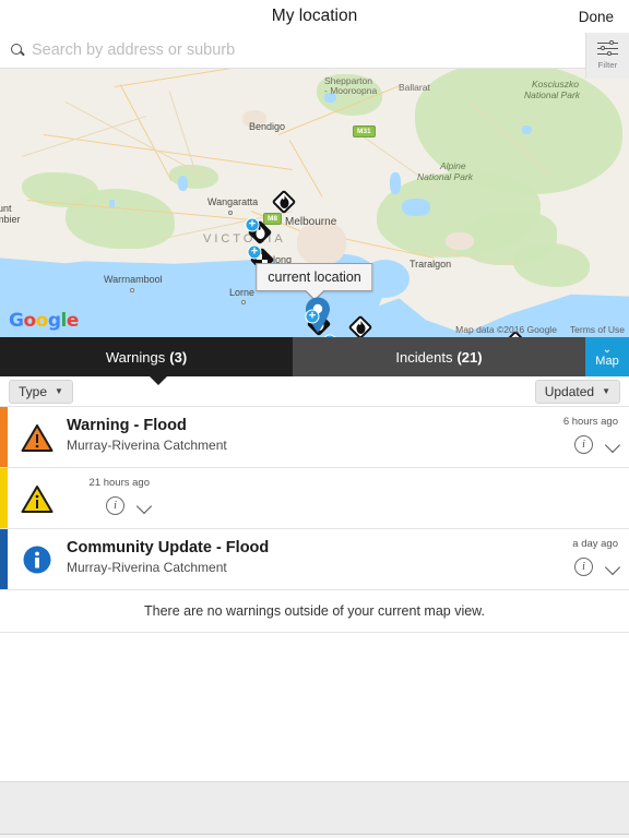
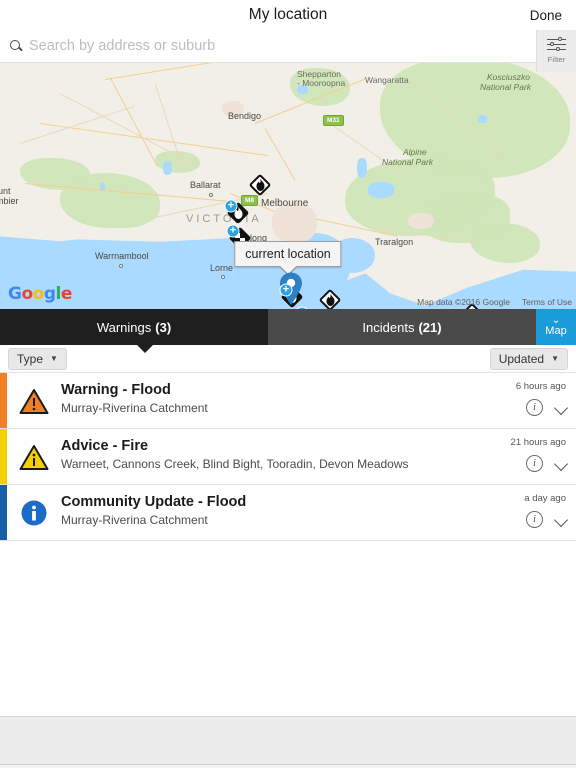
  My location
  Done
  Search by address or suburb
  Filter
  VICTOIA
  Shepparton
  - Mooroopna
- Ballarat
+ Wangaratta
  Kosciuszko
  National Park
  Alpine
  National Park
  Bendigo
- Wangaratta
+ Ballarat
  Melbourne
  Warrnambool
  Lorne
  Traralgon
  unt
  bier
  +
  +
  +
  current location
  Google
  Map data ©2016 Google
  Terms of Use
  Warnings
  (3)
  Incidents
  (21)
  ⌄
  Map
  Type
  ▼
  Updated
  ▼
  Warning - Flood
  Murray-Riverina Catchment
  6 hours ago
  i
+ Advice - Fire
+ Warneet, Cannons Creek, Blind Bight, Tooradin, Devon Meadows
  21 hours ago
  i
  Community Update - Flood
  Murray-Riverina Catchment
  a day ago
  i
- There are no warnings outside of your current map view.
